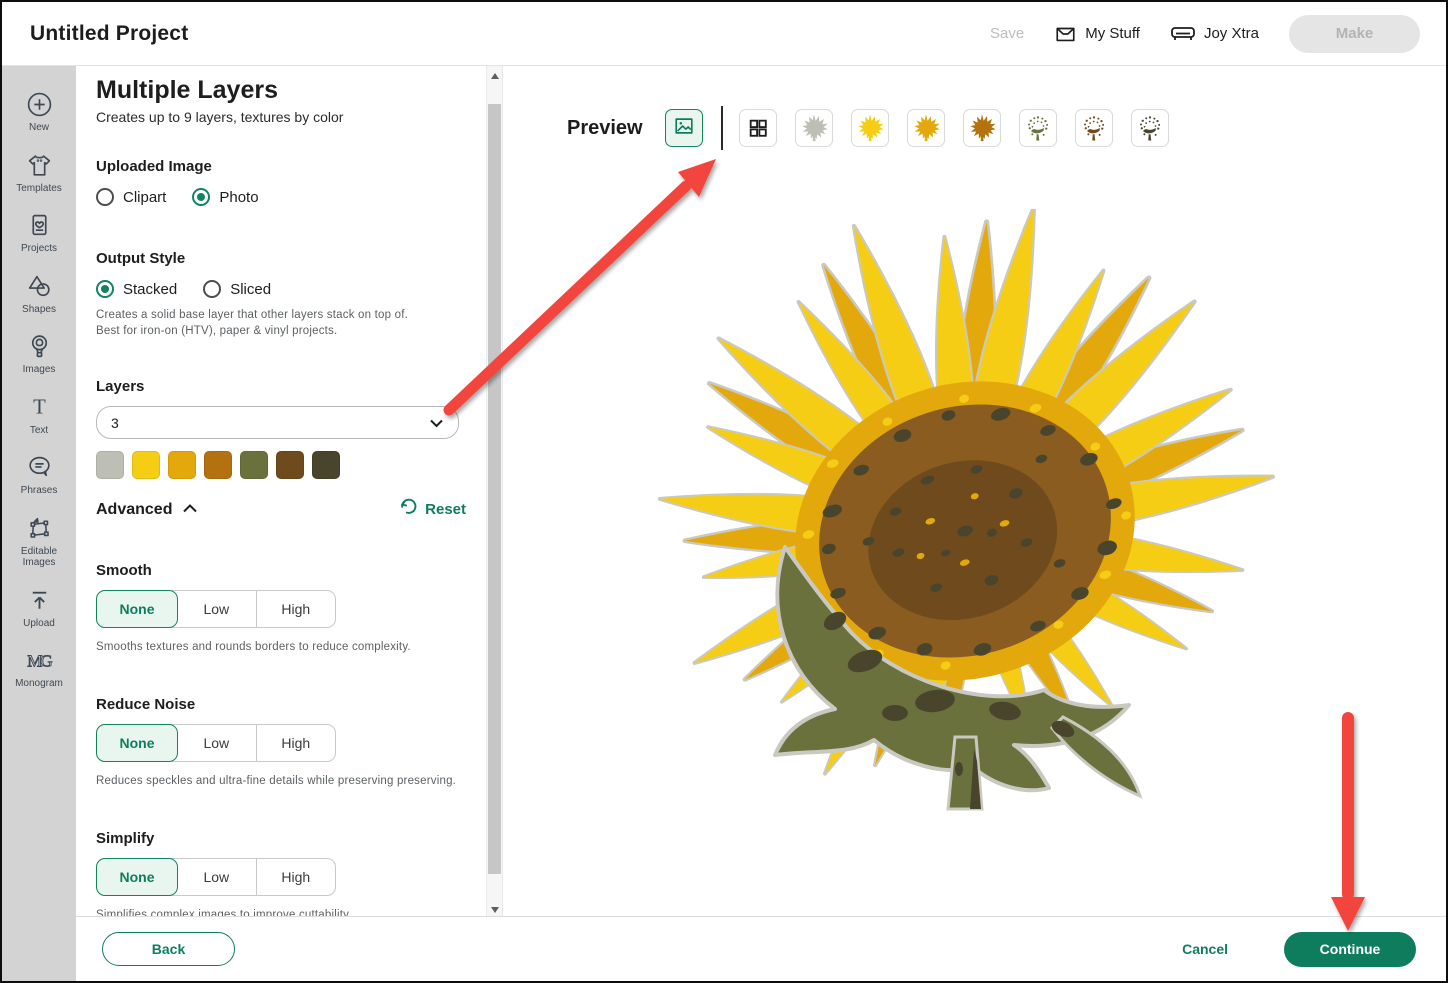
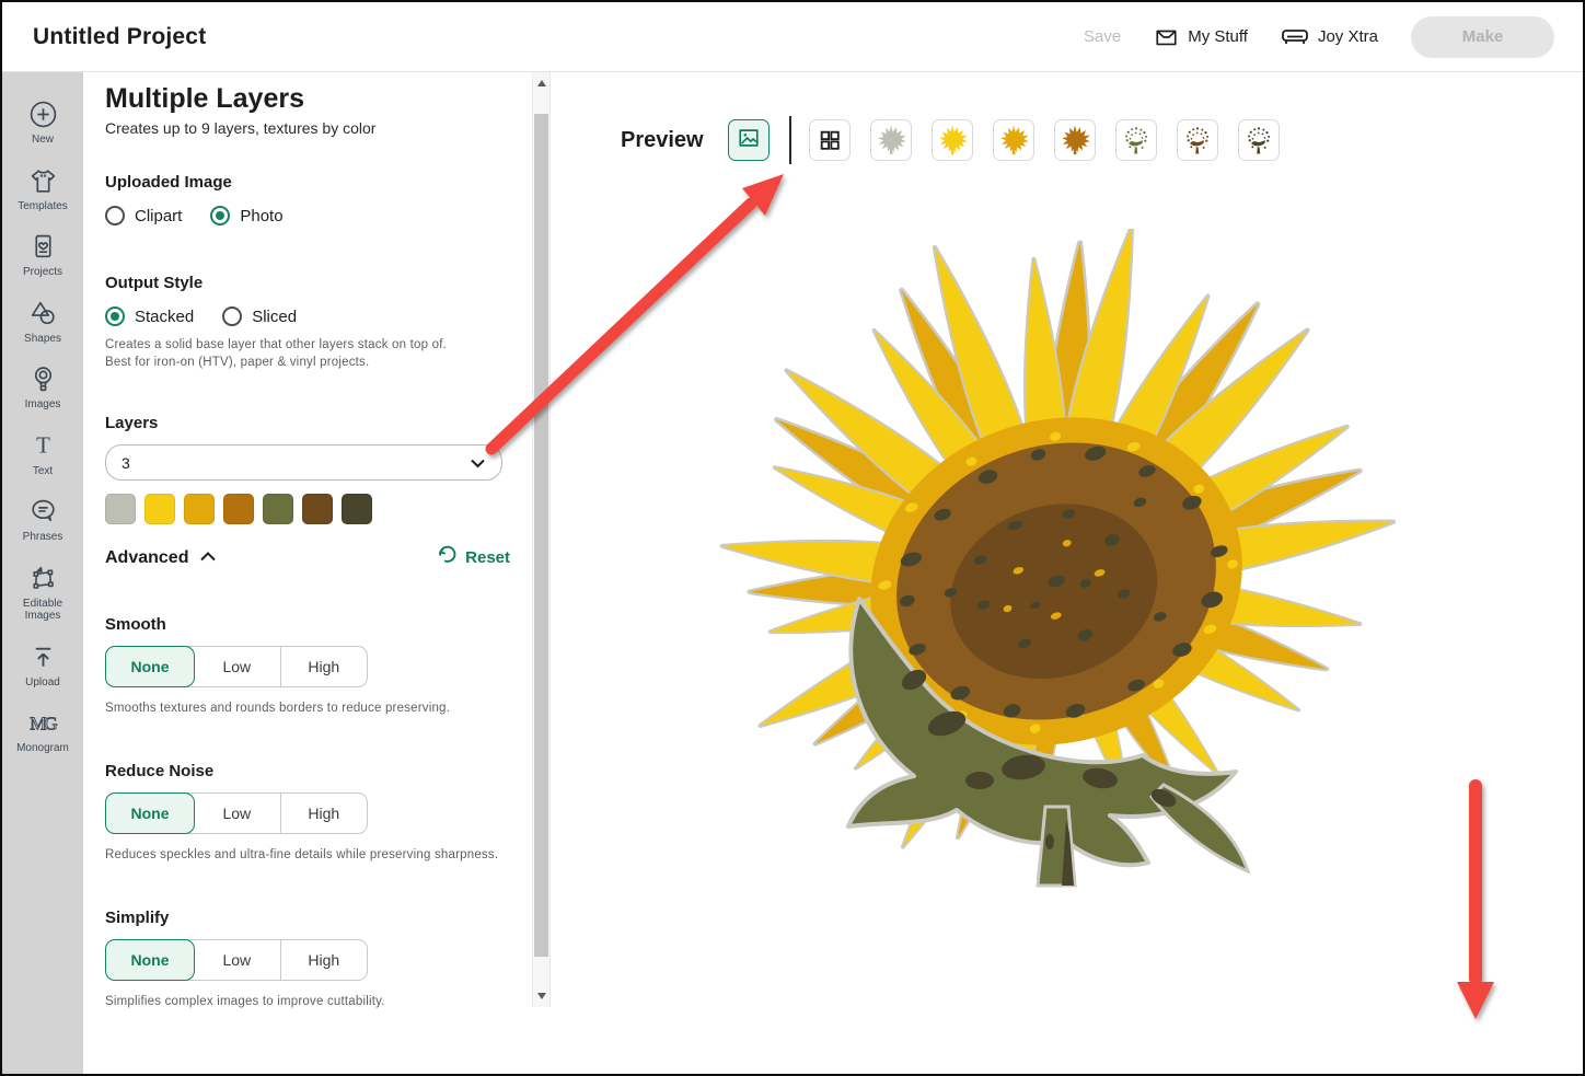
  Untitled Project
  Save
  My Stuff
  Joy Xtra
  Make
  New
  Templates
  Projects
  Shapes
  Images
  T
  Text
  Phrases
  Editable Images
  Upload
  MG
  Monogram
  Multiple Layers
  Creates up to 9 layers, textures by color
  Uploaded Image
  Clipart
  Photo
  Output Style
  Stacked
  Sliced
  Creates a solid base layer that other layers stack on top of. Best for iron-on (HTV), paper & vinyl projects.
  Layers
  3
  Advanced
  Reset
  Smooth
  None
  Low
  High
- Smooths textures and rounds borders to reduce complexity.
+ Smooths textures and rounds borders to reduce preserving.
  Reduce Noise
  None
  Low
  High
- Reduces speckles and ultra-fine details while preserving preserving.
+ Reduces speckles and ultra-fine details while preserving sharpness.
  Simplify
  None
  Low
  High
  Simplifies complex images to improve cuttability.
  Preview
- Back
- Cancel
- Continue
